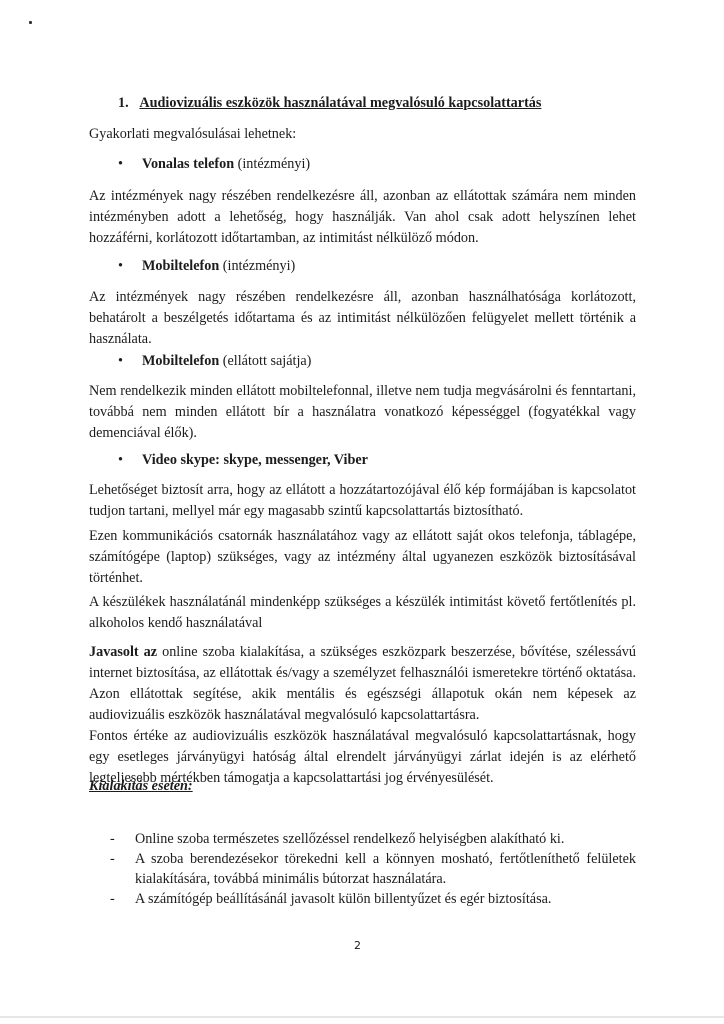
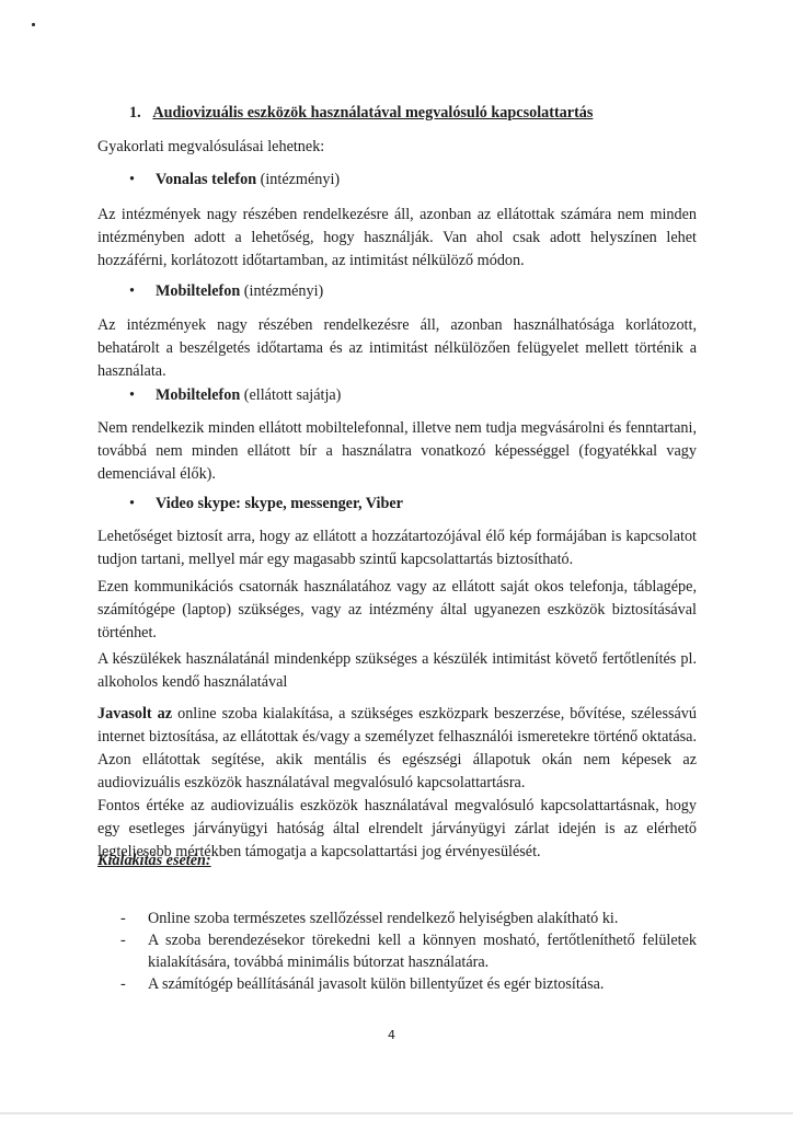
  1. Audiovizuális eszközök használatával megvalósuló kapcsolattartás
  Gyakorlati megvalósulásai lehetnek:
  • Vonalas telefon (intézményi)
  Az intézmények nagy részében rendelkezésre áll, azonban az ellátottak számára nem minden intézményben adott a lehetőség, hogy használják. Van ahol csak adott helyszínen lehet hozzáférni, korlátozott időtartamban, az intimitást nélkülöző módon.
  • Mobiltelefon (intézményi)
  Az intézmények nagy részében rendelkezésre áll, azonban használhatósága korlátozott, behatárolt a beszélgetés időtartama és az intimitást nélkülözően felügyelet mellett történik a használata.
  • Mobiltelefon (ellátott sajátja)
  Nem rendelkezik minden ellátott mobiltelefonnal, illetve nem tudja megvásárolni és fenntartani, továbbá nem minden ellátott bír a használatra vonatkozó képességgel (fogyatékkal vagy demenciával élők).
  • Video skype: skype, messenger, Viber
  Lehetőséget biztosít arra, hogy az ellátott a hozzátartozójával élő kép formájában is kapcsolatot tudjon tartani, mellyel már egy magasabb szintű kapcsolattartás biztosítható.
  Ezen kommunikációs csatornák használatához vagy az ellátott saját okos telefonja, táblagépe, számítógépe (laptop) szükséges, vagy az intézmény által ugyanezen eszközök biztosításával történhet.
  A készülékek használatánál mindenképp szükséges a készülék intimitást követő fertőtlenítés pl. alkoholos kendő használatával
  Javasolt az online szoba kialakítása, a szükséges eszközpark beszerzése, bővítése, szélessávú internet biztosítása, az ellátottak és/vagy a személyzet felhasználói ismeretekre történő oktatása. Azon ellátottak segítése, akik mentális és egészségi állapotuk okán nem képesek az audiovizuális eszközök használatával megvalósuló kapcsolattartásra.
  Fontos értéke az audiovizuális eszközök használatával megvalósuló kapcsolattartásnak, hogy egy esetleges járványügyi hatóság által elrendelt járványügyi zárlat idején is az elérhető legteljesebb mértékben támogatja a kapcsolattartási jog érvényesülését.
  Kialakítás esetén:
  -
  Online szoba természetes szellőzéssel rendelkező helyiségben alakítható ki.
  -
  A szoba berendezésekor törekedni kell a könnyen mosható, fertőtleníthető felületek kialakítására, továbbá minimális bútorzat használatára.
  -
  A számítógép beállításánál javasolt külön billentyűzet és egér biztosítása.
- 2
+ 4
